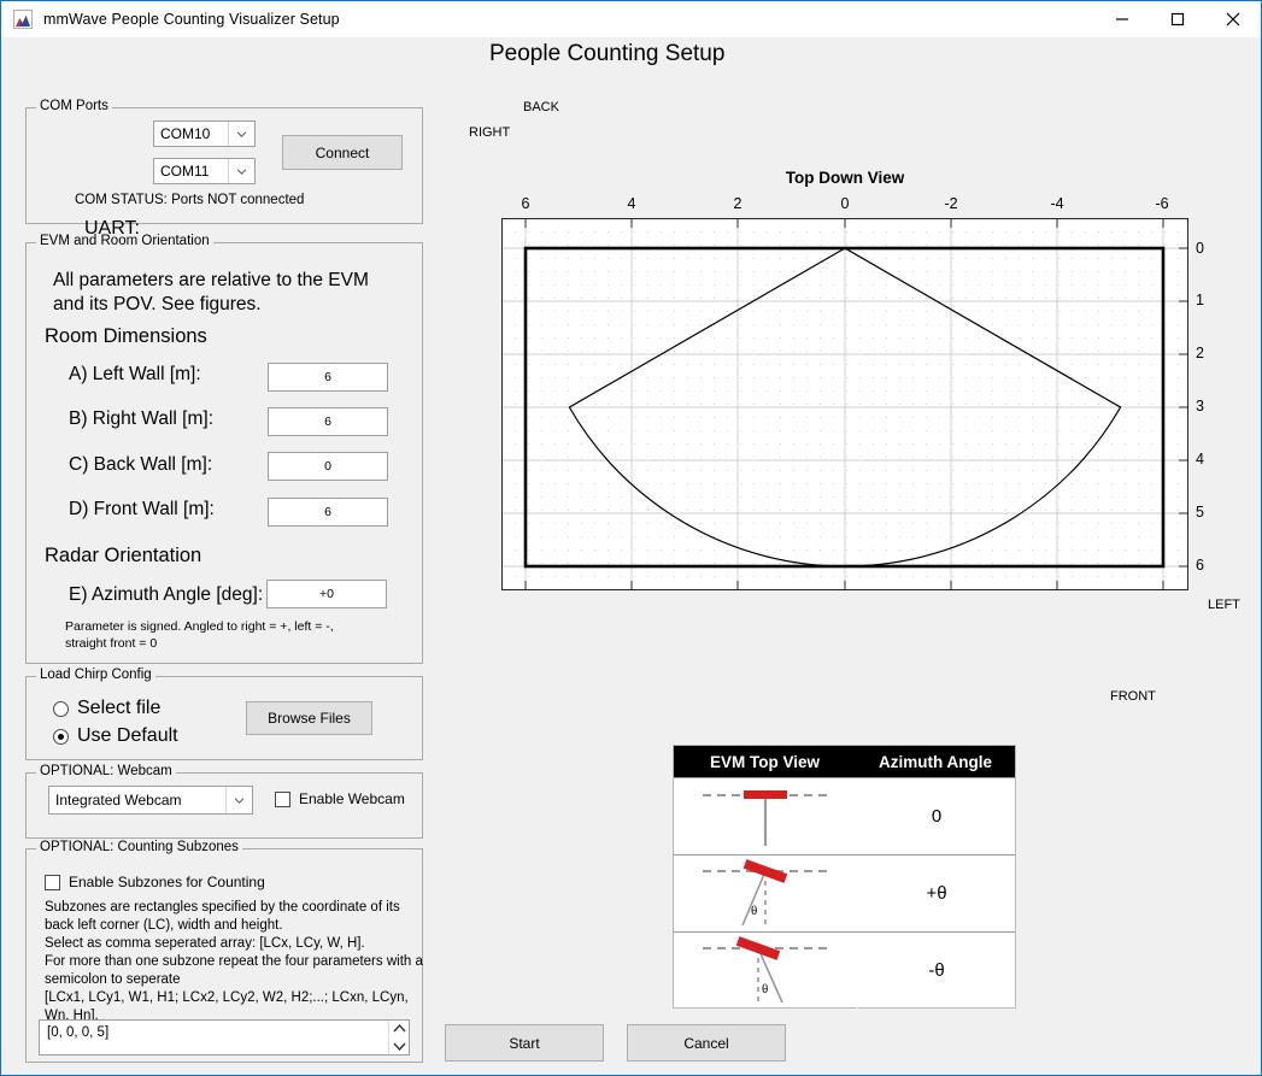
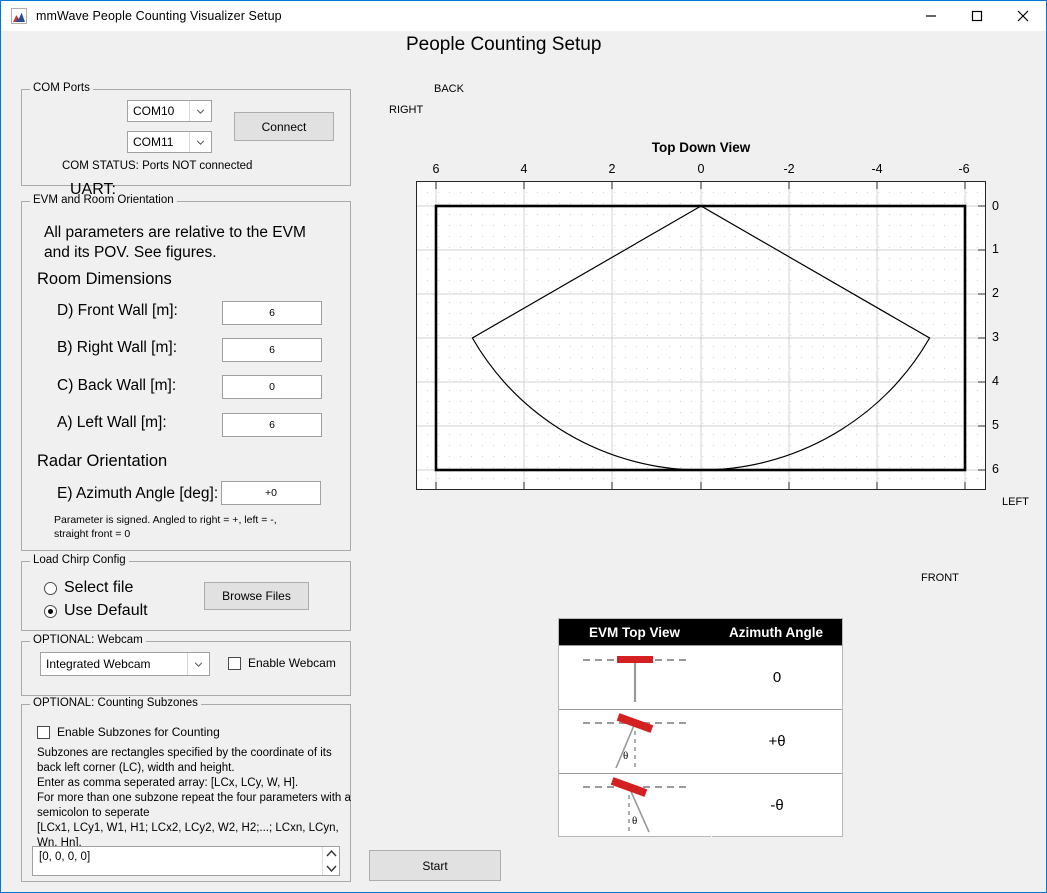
  mmWave People Counting Visualizer Setup
  People Counting Setup
  COM Ports
  UART:
  COM10
  COM11
  Connect
  COM STATUS: Ports NOT connected
  EVM and Room Orientation
  All parameters are relative to the EVM
  and its POV. See figures.
  Room Dimensions
- A) Left Wall [m]:
+ D) Front Wall [m]:
  6
  B) Right Wall [m]:
  6
  C) Back Wall [m]:
  0
- D) Front Wall [m]:
+ A) Left Wall [m]:
  6
  Radar Orientation
  E) Azimuth Angle [deg]:
  +0
  Parameter is signed. Angled to right = +, left = -,
  straight front = 0
  Load Chirp Config
  Select file
  Use Default
  Browse Files
  OPTIONAL: Webcam
  Integrated Webcam
  Enable Webcam
  OPTIONAL: Counting Subzones
  Enable Subzones for Counting
  Subzones are rectangles specified by the coordinate of its
  back left corner (LC), width and height.
- Select as comma seperated array: [LCx, LCy, W, H].
+ Enter as comma seperated array: [LCx, LCy, W, H].
  For more than one subzone repeat the four parameters with a
  semicolon to seperate
  [LCx1, LCy1, W1, H1; LCx2, LCy2, W2, H2;...; LCxn, LCyn,
  Wn, Hn].
- [0, 0, 0, 5]
+ [0, 0, 0, 0]
  BACK
  RIGHT
  LEFT
  FRONT
  Top Down View
  6
  4
  2
  0
  -2
  -4
  -6
  0
  1
  2
  3
  4
  5
  6
  EVM Top View
  Azimuth Angle
  0
  θ
  +θ
  θ
  -θ
  Start
- Cancel
